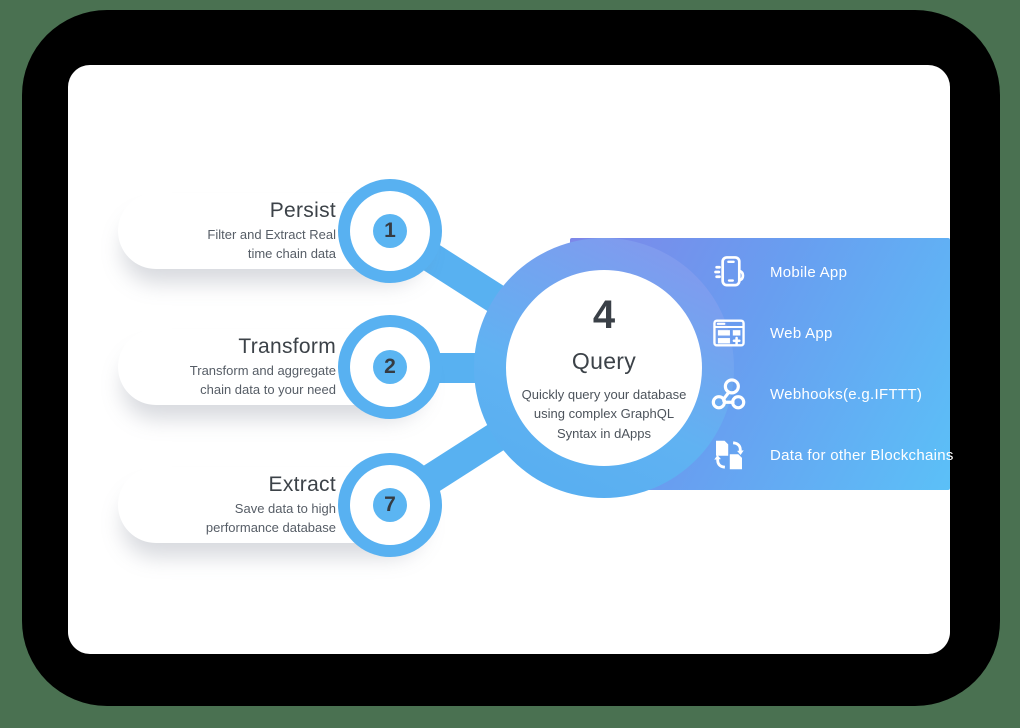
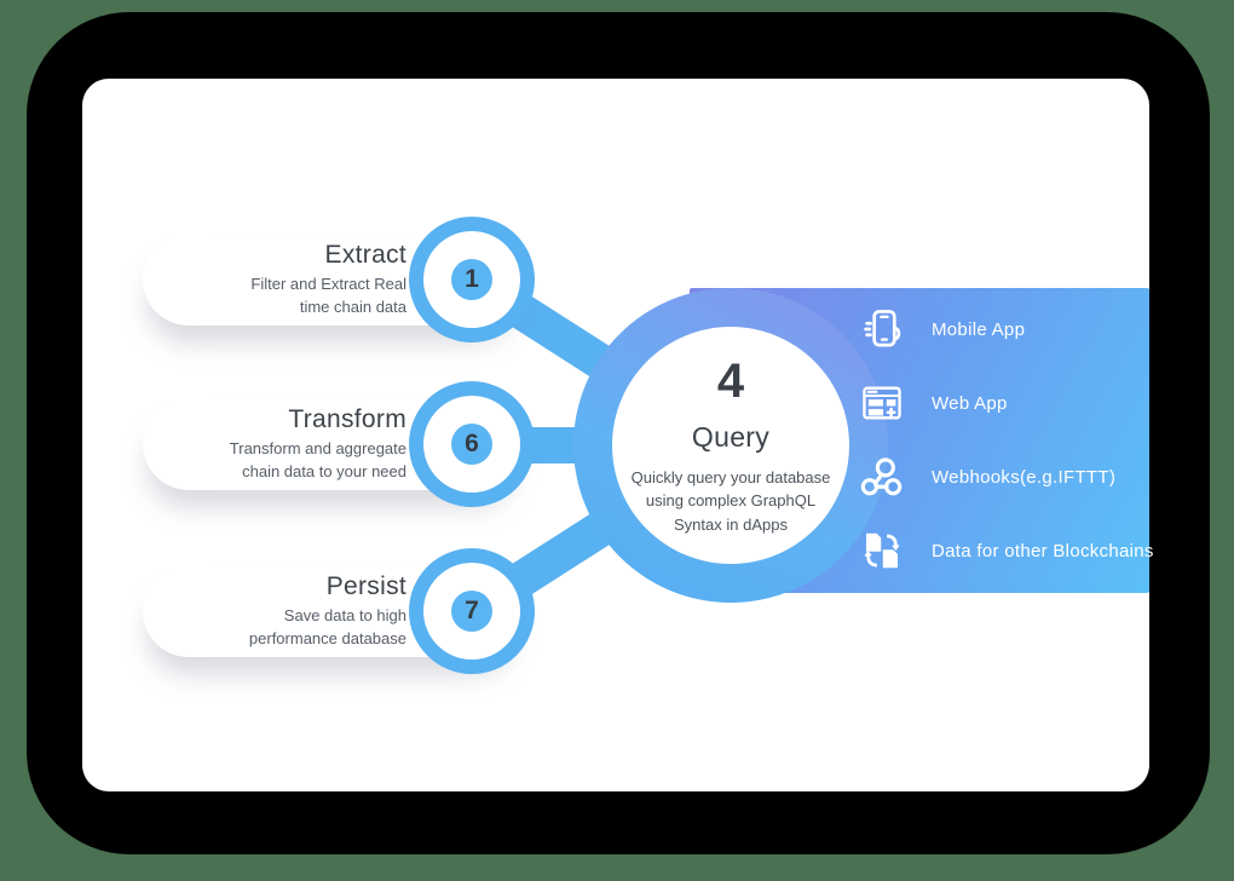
- Persist
+ Extract
  Filter and Extract Real
  time chain data
  Transform
  Transform and aggregate
  chain data to your need
- Extract
+ Persist
  Save data to high
  performance database
  1
- 2
+ 6
  7
  4
  Query
  Quickly query your database
  using complex GraphQL
  Syntax in dApps
  Mobile App
  Web App
  Webhooks(e.g.IFTTT)
  Data for other Blockchains
